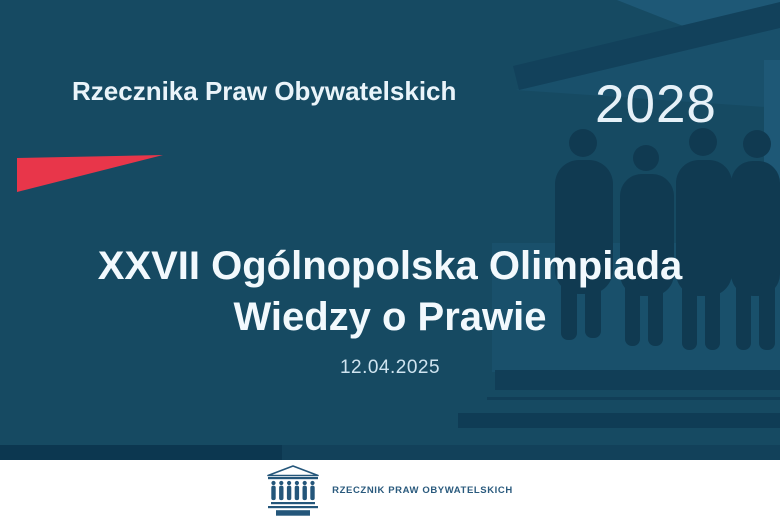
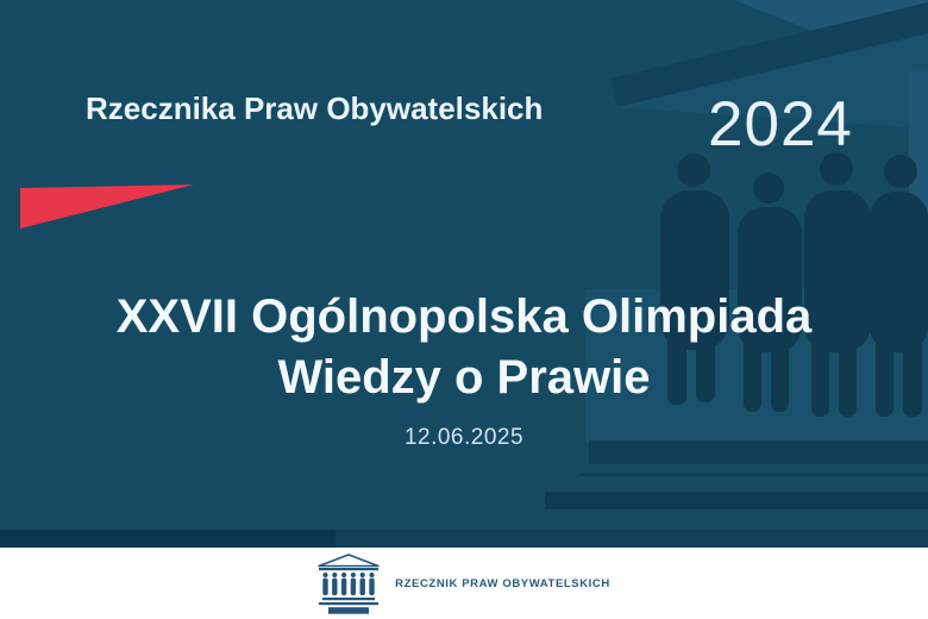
  Rzecznika Praw Obywatelskich
- 2028
+ 2024
  XXVII Ogólnopolska Olimpiada
  Wiedzy o Prawie
- 12.04.2025
+ 12.06.2025
  RZECZNIK PRAW OBYWATELSKICH
